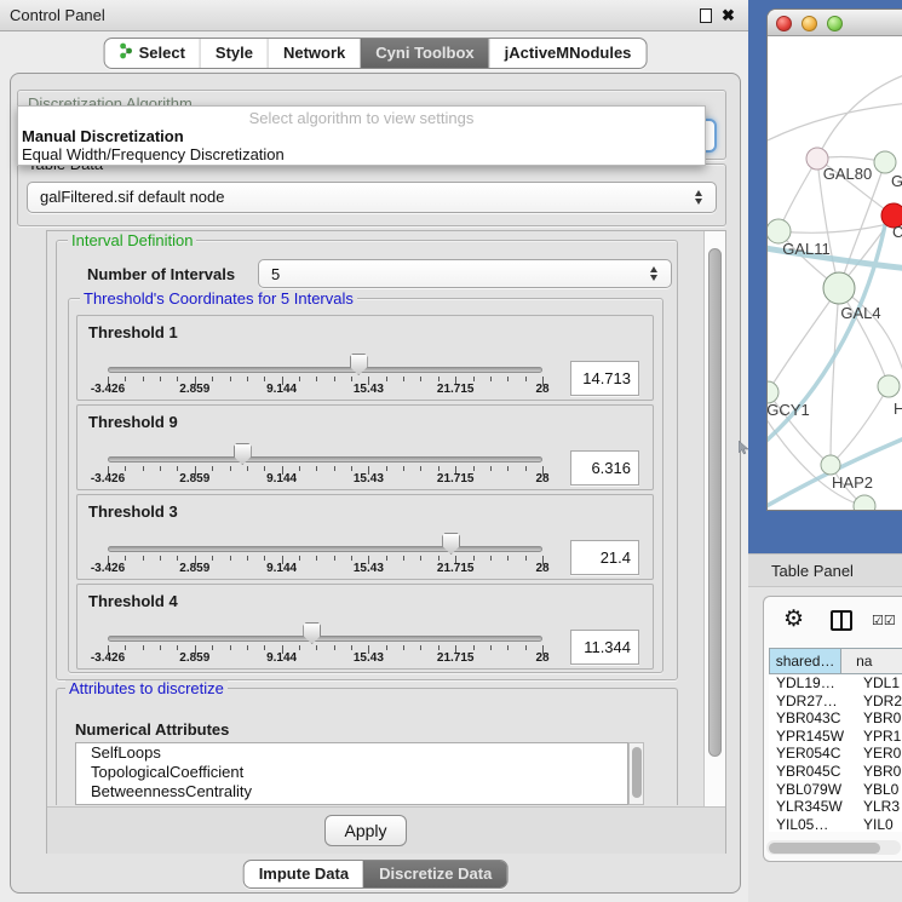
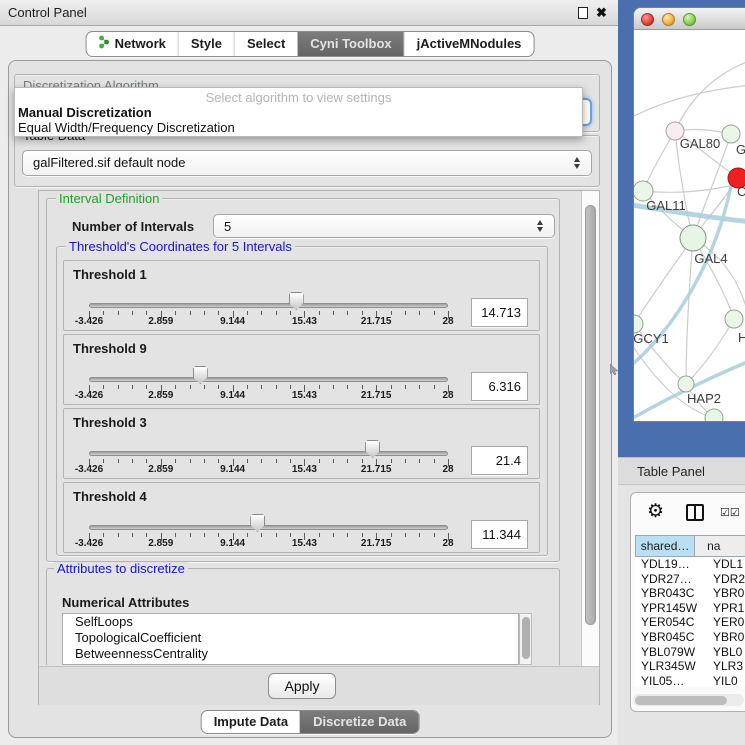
  Control Panel
  ✖
- Select
+ Network
  Style
- Network
+ Select
  Cyni Toolbox
  jActiveMNodules
  Discretization Algorithm
  Select algorithm to view settings
  Manual Discretization
  Equal Width/Frequency Discretization
  galFiltered.sif default node
  Interval Definition
  Number of Intervals
  5
  Threshold's Coordinates for 5 Intervals
  Threshold 1
  -3.426
  2.859
  9.144
  15.43
  21.715
  28
  14.713
  Threshold 9
  -3.426
  2.859
  9.144
  15.43
  21.715
  28
  6.316
  Threshold 3
  -3.426
  2.859
  9.144
  15.43
  21.715
  28
  21.4
  Threshold 4
  -3.426
  2.859
  9.144
  15.43
  21.715
  28
  11.344
  Attributes to discretize
  Numerical Attributes
  SelfLoops
  TopologicalCoefficient
  BetweennessCentrality
  Apply
  Impute Data
  Discretize Data
  GAL80
  C
  GAL11
  GAL4
  H
  GCY1
  HAP2
  Table Panel
  ⚙
  ☑☑
  shared…
  na
  YDL19…
  YDL1
  YDR27…
  YDR2
  YBR043C
  YBR0
  YPR145W
  YPR1
  YER054C
  YER0
  YBR045C
  YBR0
  YBL079W
  YBL0
  YLR345W
  YLR3
  YIL05…
  YIL0
